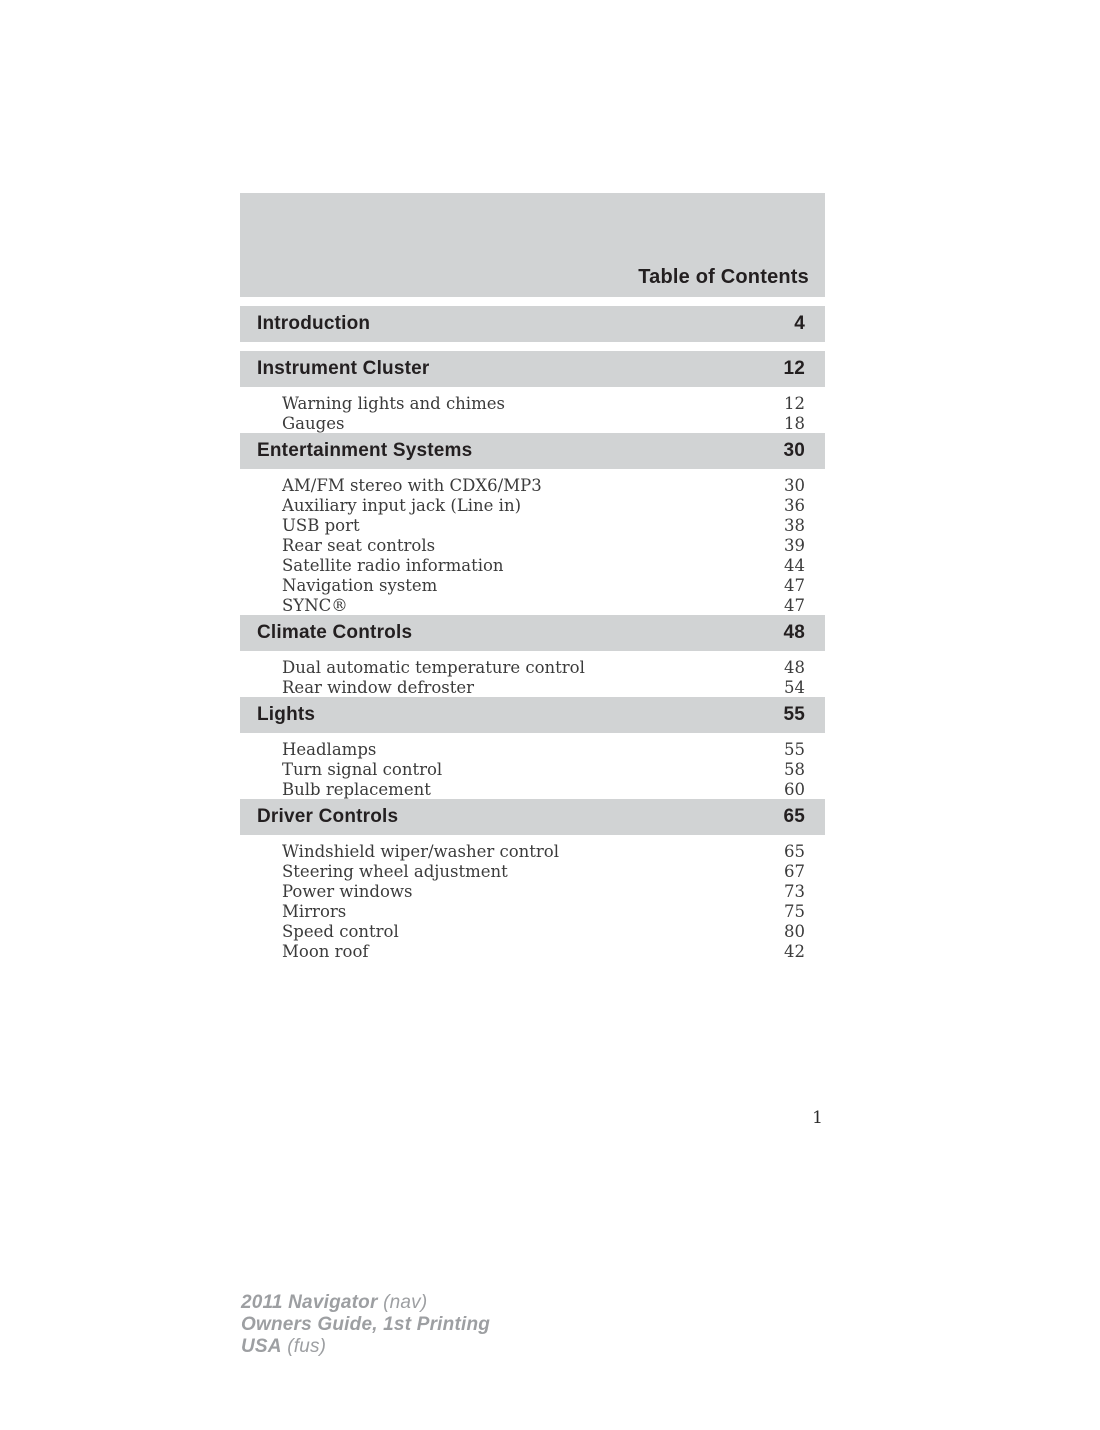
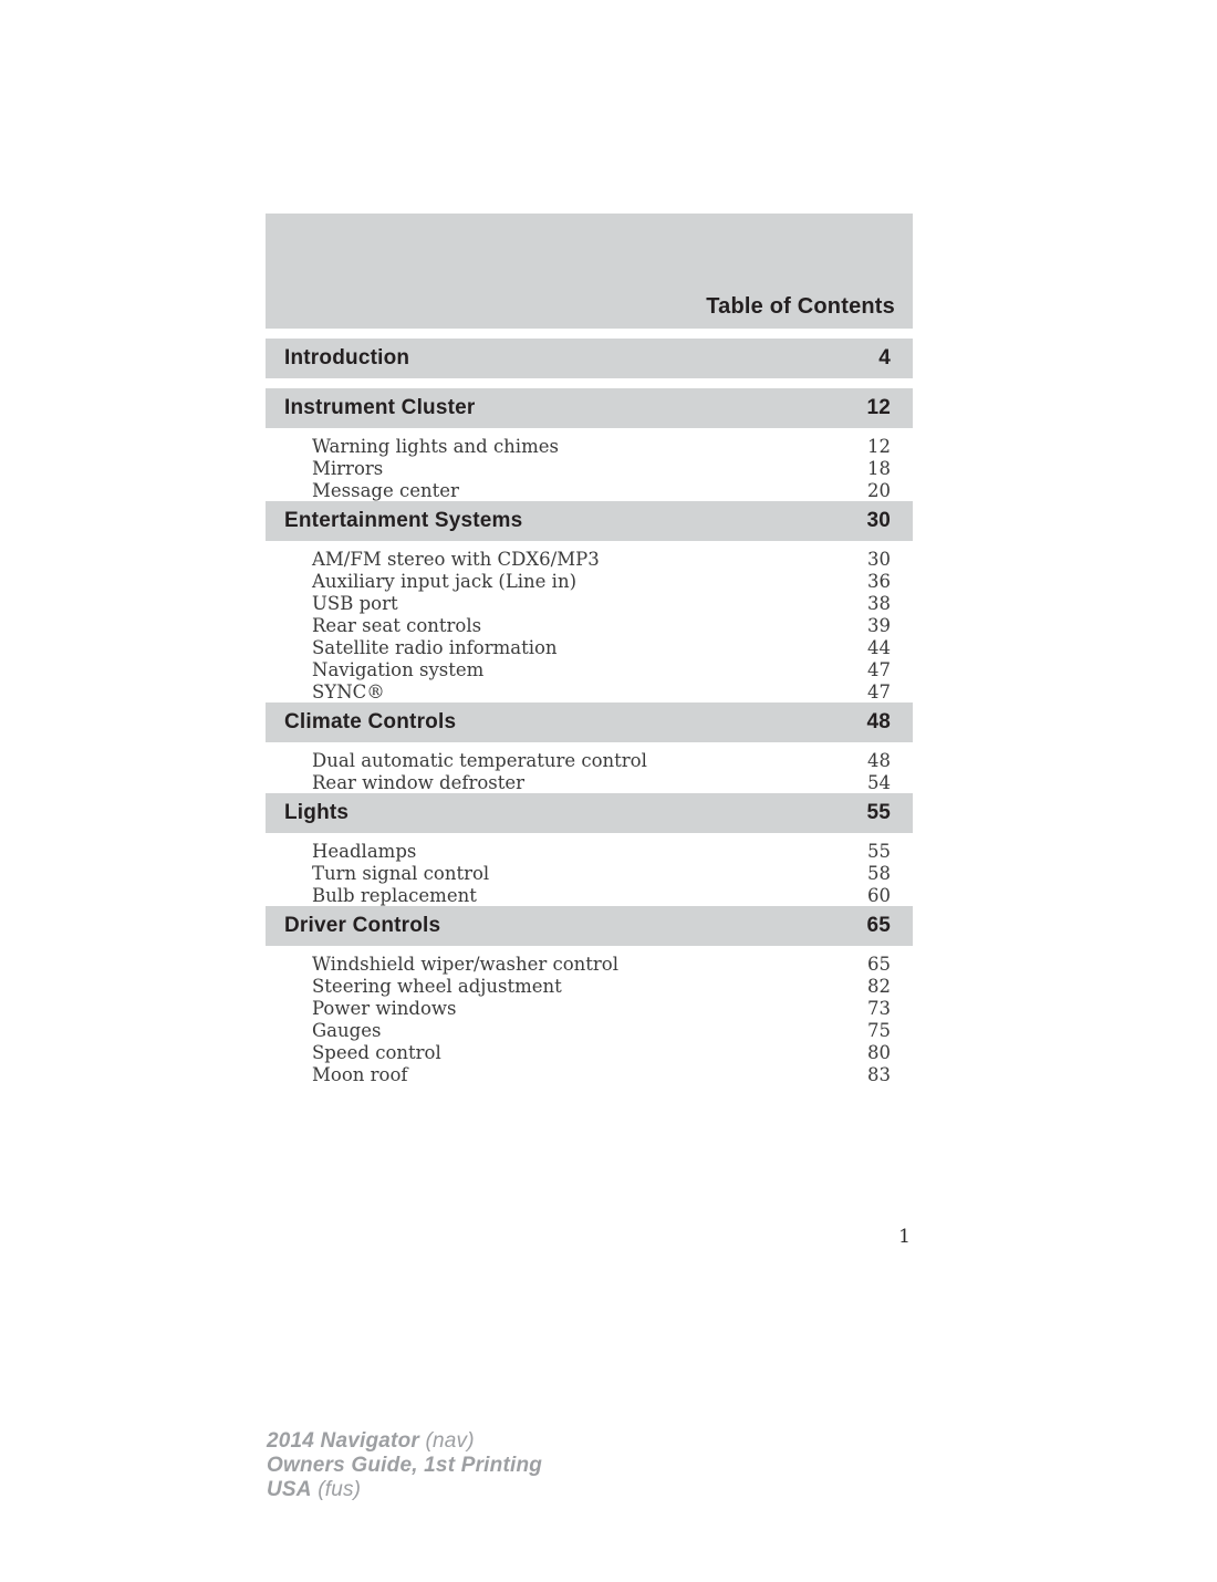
  Table of Contents
  Introduction
  4
  Instrument Cluster
  12
  Warning lights and chimes
  12
- Gauges
+ Mirrors
  18
+ Message center
+ 20
  Entertainment Systems
  30
  AM/FM stereo with CDX6/MP3
  30
  Auxiliary input jack (Line in)
  36
  USB port
  38
  Rear seat controls
  39
  Satellite radio information
  44
  Navigation system
  47
  SYNC®
  47
  Climate Controls
  48
  Dual automatic temperature control
  48
  Rear window defroster
  54
  Lights
  55
  Headlamps
  55
  Turn signal control
  58
  Bulb replacement
  60
  Driver Controls
  65
  Windshield wiper/washer control
  65
  Steering wheel adjustment
- 67
+ 82
  Power windows
  73
- Mirrors
+ Gauges
  75
  Speed control
  80
  Moon roof
- 42
+ 83
  1
- 2011 Navigator (nav)
+ 2014 Navigator (nav)
  Owners Guide, 1st Printing
  USA (fus)
